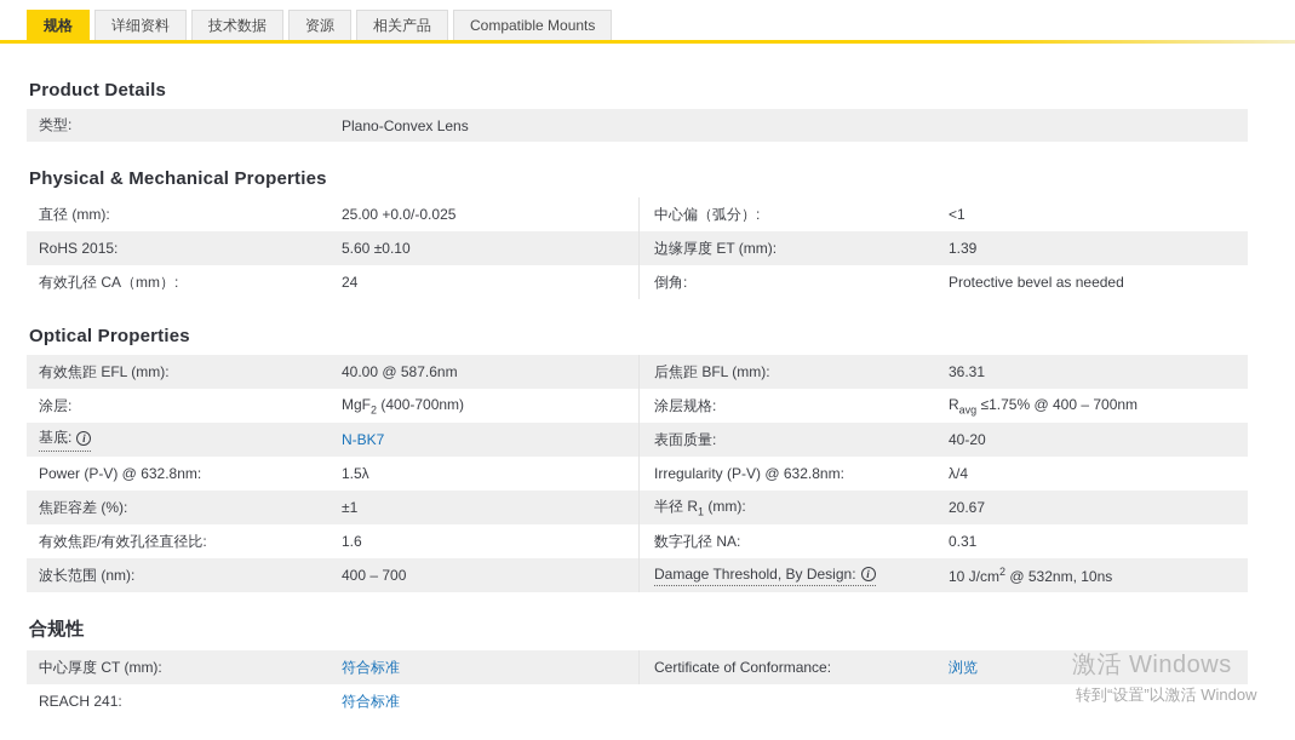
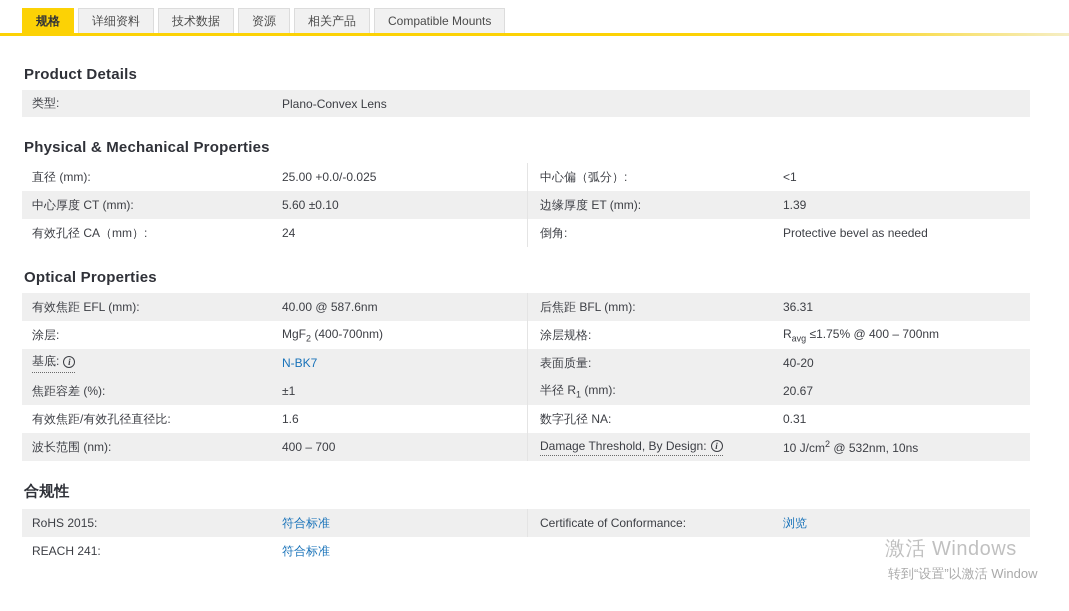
  规格
  详细资料
  技术数据
  资源
  相关产品
  Compatible Mounts
  Product Details
  类型:
  Plano-Convex Lens
  Physical & Mechanical Properties
  直径 (mm):
  25.00 +0.0/-0.025
  中心偏（弧分）:
  <1
- RoHS 2015:
+ 中心厚度 CT (mm):
  5.60 ±0.10
  边缘厚度 ET (mm):
  1.39
  有效孔径 CA（mm）:
  24
  倒角:
  Protective bevel as needed
  Optical Properties
  有效焦距 EFL (mm):
  40.00 @ 587.6nm
  后焦距 BFL (mm):
  36.31
  涂层:
  MgF2 (400-700nm)
  涂层规格:
  Ravg ≤1.75% @ 400 – 700nm
  基底:
  i
  N-BK7
  表面质量:
  40-20
- Power (P-V) @ 632.8nm:
- 1.5λ
- Irregularity (P-V) @ 632.8nm:
- λ/4
  焦距容差 (%):
  ±1
  半径 R1 (mm):
  20.67
  有效焦距/有效孔径直径比:
  1.6
  数字孔径 NA:
  0.31
  波长范围 (nm):
  400 – 700
  Damage Threshold, By Design:
  i
  10 J/cm2 @ 532nm, 10ns
  合规性
- 中心厚度 CT (mm):
+ RoHS 2015:
  符合标准
  Certificate of Conformance:
  浏览
  REACH 241:
  符合标准
  激活 Windows
  转到“设置”以激活 Window
